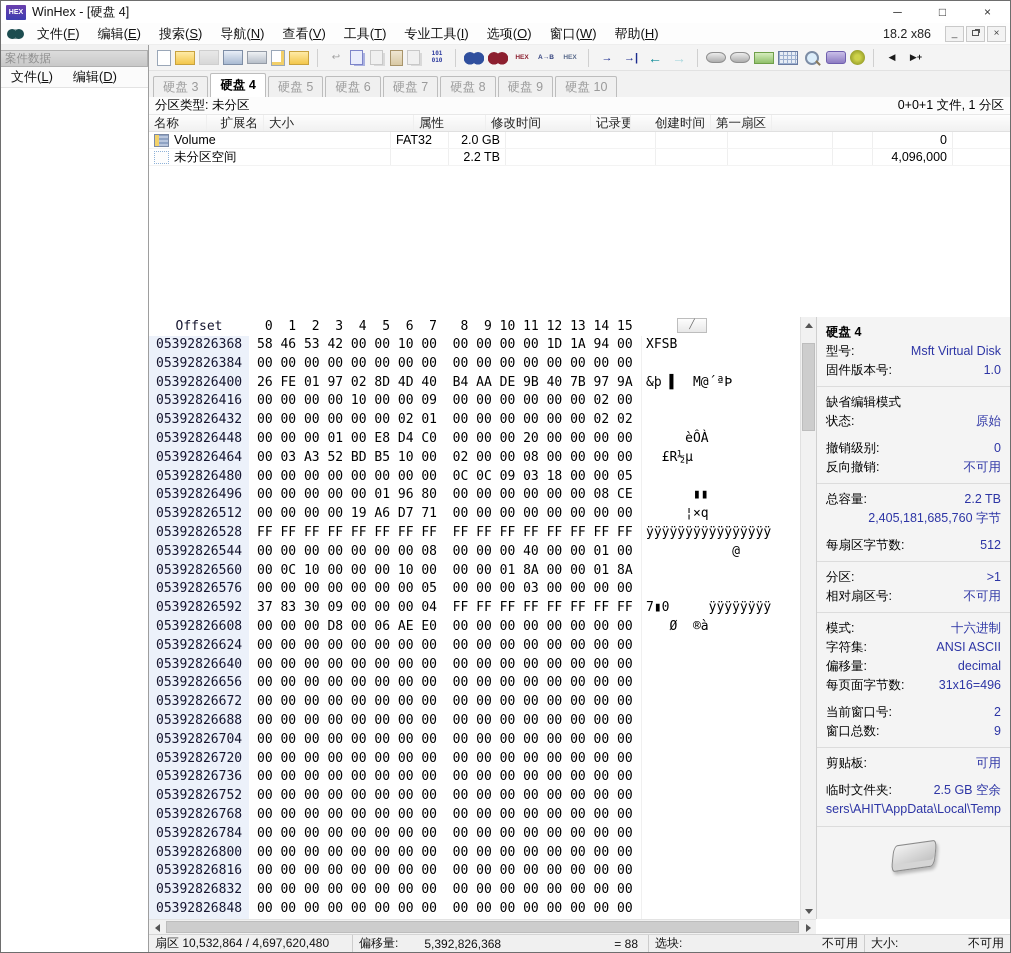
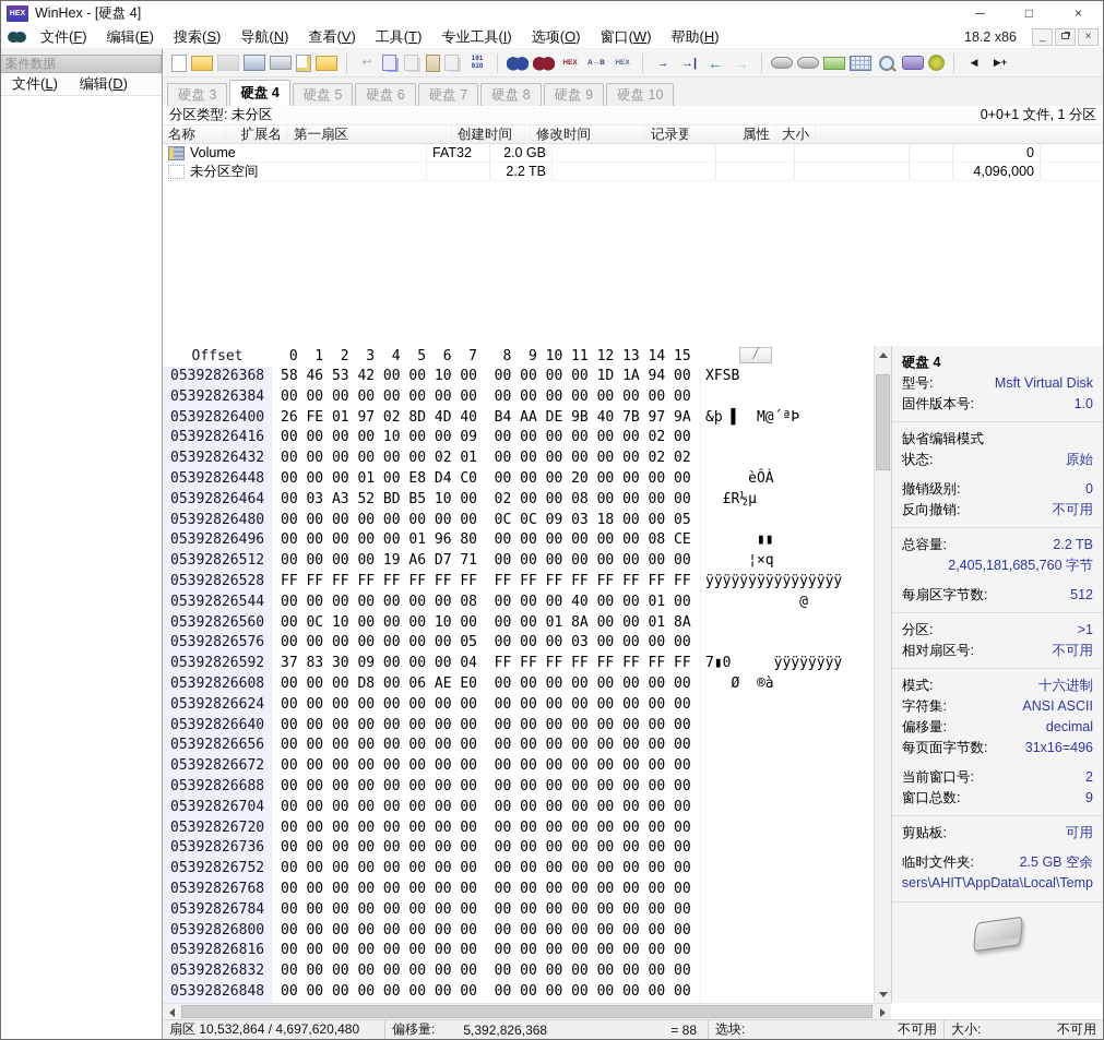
  WinHex - [硬盘 4]
  ─
  □
  ×
  文件(F)
  编辑(E)
  搜索(S)
  导航(N)
  查看(V)
  工具(T)
  专业工具(I)
  选项(O)
  窗口(W)
  帮助(H)
  18.2 x86
  _
  ×
  案件数据
  文件(L)
  编辑(D)
  ↩
  →
  →|
  ←
  →
  ◀
  ▶+
  硬盘 3
  硬盘 4
  硬盘 5
  硬盘 6
  硬盘 7
  硬盘 8
  硬盘 9
  硬盘 10
  分区类型: 未分区
  0+0+1 文件, 1 分区
  名称
  扩展名
- 大小
+ 第一扇区
- 属性
+ 创建时间
  修改时间
- 创建时间
+ 属性
- 第一扇区
+ 大小
  Volume
  FAT32
  2.0 GB
  0
  未分区空间
  2.2 TB
  4,096,000
  Offset
  0 1 2 3 4 5 6 7 8 9 10 11 12 13 14 15
  05392826368
  58 46 53 42 00 00 10 00 00 00 00 00 1D 1A 94 00
  XFSB
  05392826384
  00 00 00 00 00 00 00 00 00 00 00 00 00 00 00 00
  05392826400
  26 FE 01 97 02 8D 4D 40 B4 AA DE 9B 40 7B 97 9A
  &þ ▌ M@´ªÞ
  05392826416
  00 00 00 00 10 00 00 09 00 00 00 00 00 00 02 00
  05392826432
  00 00 00 00 00 00 02 01 00 00 00 00 00 00 02 02
  05392826448
  00 00 00 01 00 E8 D4 C0 00 00 00 20 00 00 00 00
  èÔÀ
  05392826464
  00 03 A3 52 BD B5 10 00 02 00 00 08 00 00 00 00
  £R½µ
  05392826480
  00 00 00 00 00 00 00 00 0C 0C 09 03 18 00 00 05
  05392826496
  00 00 00 00 00 01 96 80 00 00 00 00 00 00 08 CE
  ▮▮
  05392826512
  00 00 00 00 19 A6 D7 71 00 00 00 00 00 00 00 00
  ¦×q
  05392826528
  FF FF FF FF FF FF FF FF FF FF FF FF FF FF FF FF
  ÿÿÿÿÿÿÿÿÿÿÿÿÿÿÿÿ
  05392826544
  00 00 00 00 00 00 00 08 00 00 00 40 00 00 01 00
  @
  05392826560
  00 0C 10 00 00 00 10 00 00 00 01 8A 00 00 01 8A
  05392826576
  00 00 00 00 00 00 00 05 00 00 00 03 00 00 00 00
  05392826592
  37 83 30 09 00 00 00 04 FF FF FF FF FF FF FF FF
  7▮0 ÿÿÿÿÿÿÿÿ
  05392826608
  00 00 00 D8 00 06 AE E0 00 00 00 00 00 00 00 00
  Ø ®à
  05392826624
  00 00 00 00 00 00 00 00 00 00 00 00 00 00 00 00
  05392826640
  00 00 00 00 00 00 00 00 00 00 00 00 00 00 00 00
  05392826656
  00 00 00 00 00 00 00 00 00 00 00 00 00 00 00 00
  05392826672
  00 00 00 00 00 00 00 00 00 00 00 00 00 00 00 00
  05392826688
  00 00 00 00 00 00 00 00 00 00 00 00 00 00 00 00
  05392826704
  00 00 00 00 00 00 00 00 00 00 00 00 00 00 00 00
  05392826720
  00 00 00 00 00 00 00 00 00 00 00 00 00 00 00 00
  05392826736
  00 00 00 00 00 00 00 00 00 00 00 00 00 00 00 00
  05392826752
  00 00 00 00 00 00 00 00 00 00 00 00 00 00 00 00
  05392826768
  00 00 00 00 00 00 00 00 00 00 00 00 00 00 00 00
  05392826784
  00 00 00 00 00 00 00 00 00 00 00 00 00 00 00 00
  05392826800
  00 00 00 00 00 00 00 00 00 00 00 00 00 00 00 00
  05392826816
  00 00 00 00 00 00 00 00 00 00 00 00 00 00 00 00
  05392826832
  00 00 00 00 00 00 00 00 00 00 00 00 00 00 00 00
  05392826848
  00 00 00 00 00 00 00 00 00 00 00 00 00 00 00 00
  ╱
  硬盘 4
  型号:
  Msft Virtual Disk
  固件版本号:
  1.0
  缺省编辑模式
  状态:
  原始
  撤销级别:
  0
  反向撤销:
  不可用
  总容量:
  2.2 TB
  2,405,181,685,760 字节
  每扇区字节数:
  512
  分区:
  >1
  相对扇区号:
  不可用
  模式:
  十六进制
  字符集:
  ANSI ASCII
  偏移量:
  decimal
  每页面字节数:
  31x16=496
  当前窗口号:
  2
  窗口总数:
  9
  剪贴板:
  可用
  临时文件夹:
  2.5 GB 空余
  sers\AHIT\AppData\Local\Temp
  扇区 10,532,864 / 4,697,620,480
  偏移量:
  5,392,826,368
  = 88
  选块:
  不可用
  大小:
  不可用
